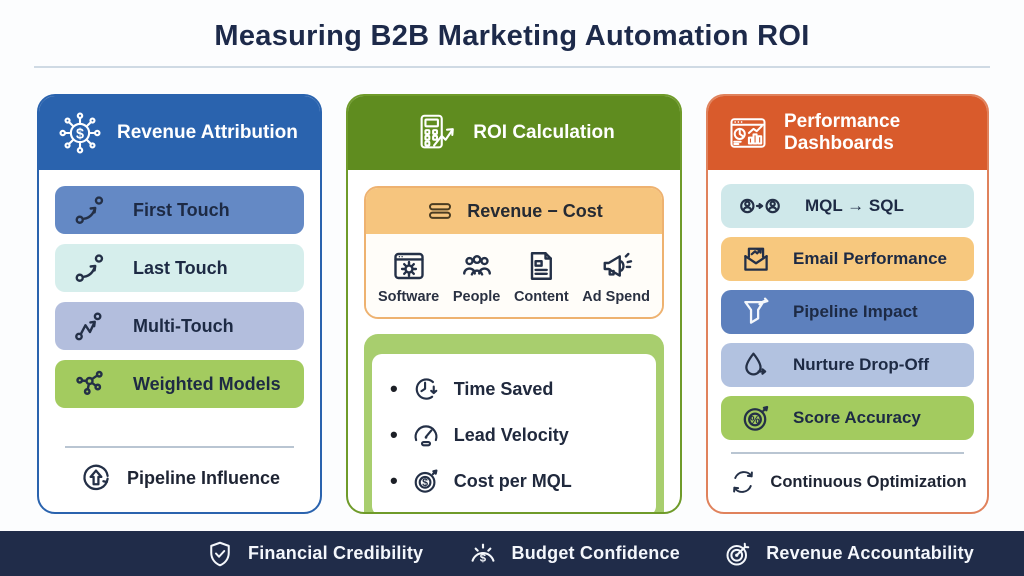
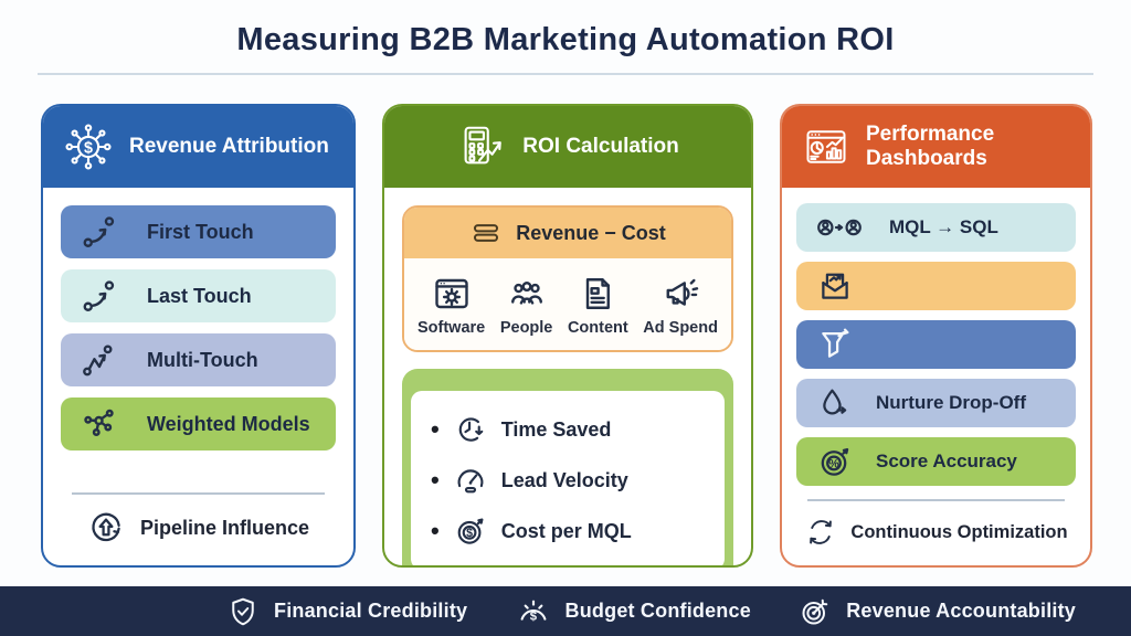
  Measuring B2B Marketing Automation ROI
  $
  Revenue Attribution
  First Touch
  Last Touch
  Multi-Touch
  Weighted Models
  Pipeline Influence
  ROI Calculation
  Revenue − Cost
  Software
  People
  Content
  Ad Spend
  •
  Time Saved
  •
  Lead Velocity
  •
  $
  Cost per MQL
  Performance Dashboards
  MQL → SQL
- Email Performance
- Pipeline Impact
  Nurture Drop-Off
  %
  Score Accuracy
  Continuous Optimization
  Financial Credibility
  $
  Budget Confidence
  Revenue Accountability
